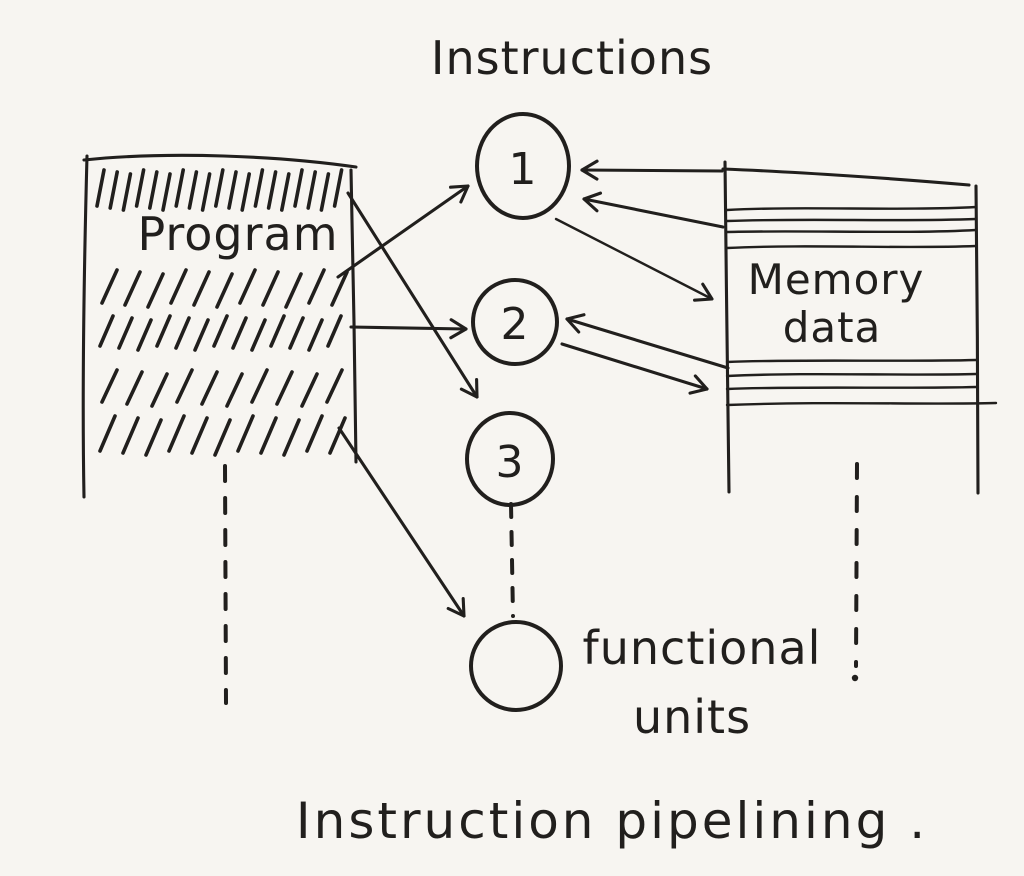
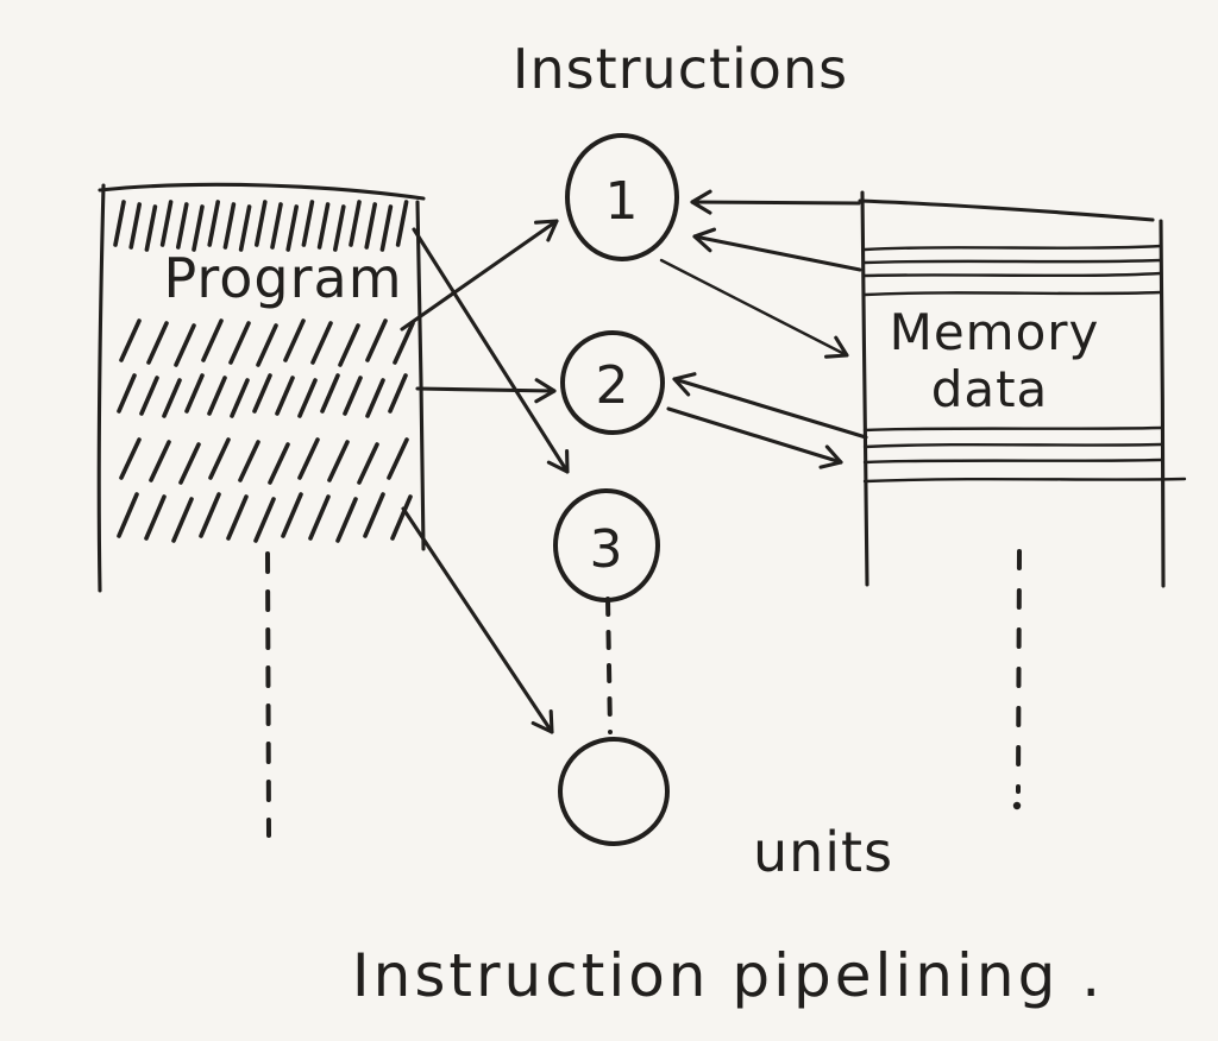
  Program
  Memory
  data
  1
  2
  3
- functional
  units
  Instructions
  Instruction pipelining .
